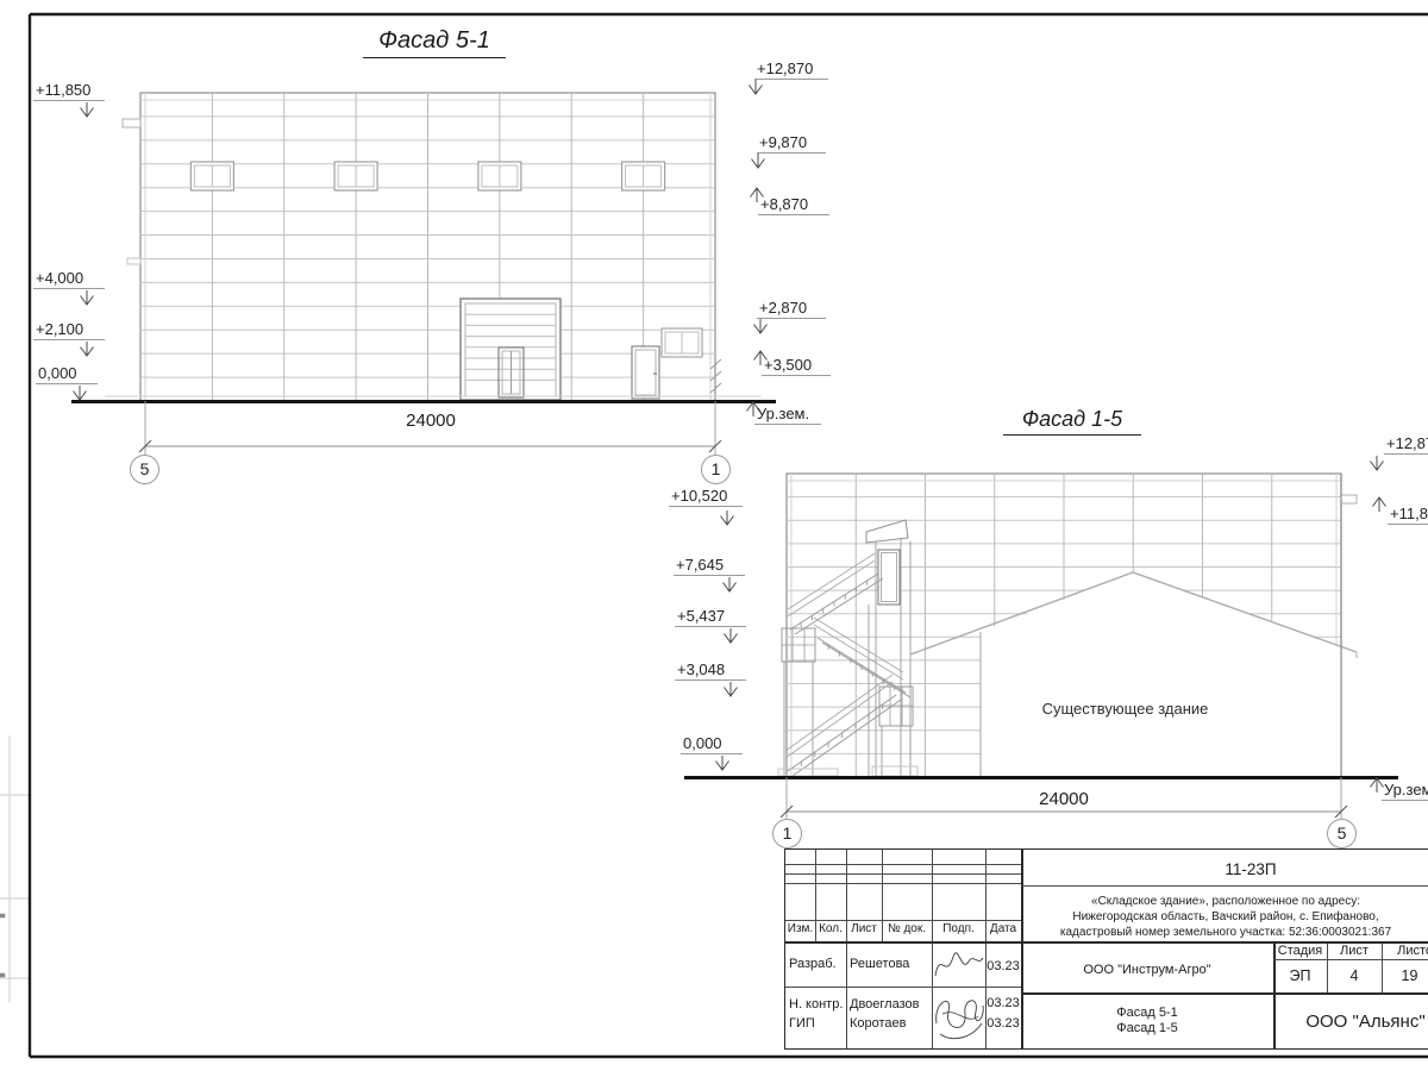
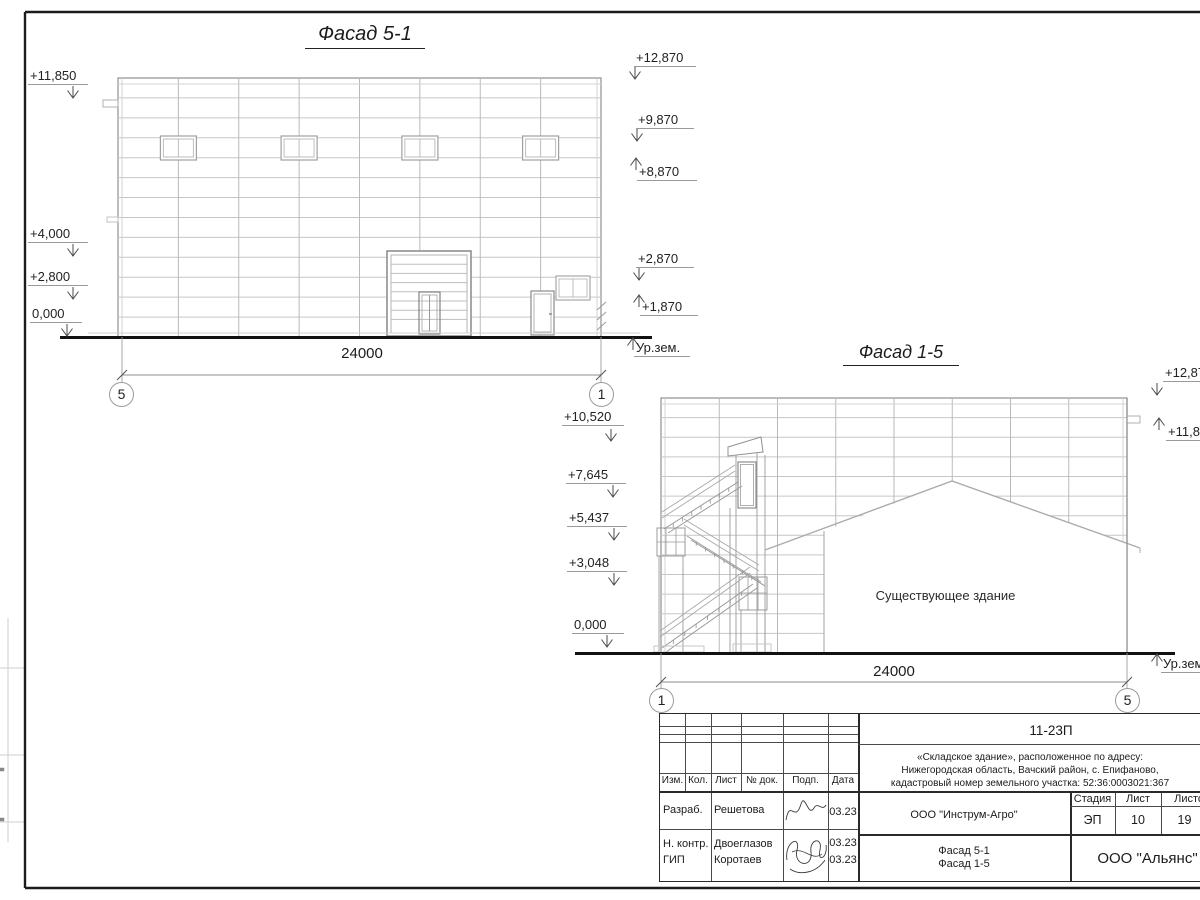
  Фасад 5-1
  Фасад 1-5
  +11,850
  +4,000
- +2,100
+ +2,800
  0,000
  +12,870
  +9,870
  +8,870
  +2,870
- +3,500
+ +1,870
  Ур.зем.
  24000
  5
  1
  +10,520
  +7,645
  +5,437
  +3,048
  0,000
  +12,8
  +11,8
  Ур.зем
  24000
  1
  5
  Существующее здание
  Изм.
  Кол.
  Лист
  № док.
  Подп.
  Дата
  Разраб.
  Решетова
  03.23
  Н. контр.
  Двоеглазов
  03.23
  ГИП
  Коротаев
  03.23
  11-23П
  «Складское здание», расположенное по адресу:
  Нижегородская область, Вачский район, с. Епифаново,
  кадастровый номер земельного участка: 52:36:0003021:367
  ООО "Инструм-Агро"
  Стадия
  Лист
  ЭП
- 4
+ 10
  19
  Фасад 5-1
  Фасад 1-5
  ООО "Альянс"
